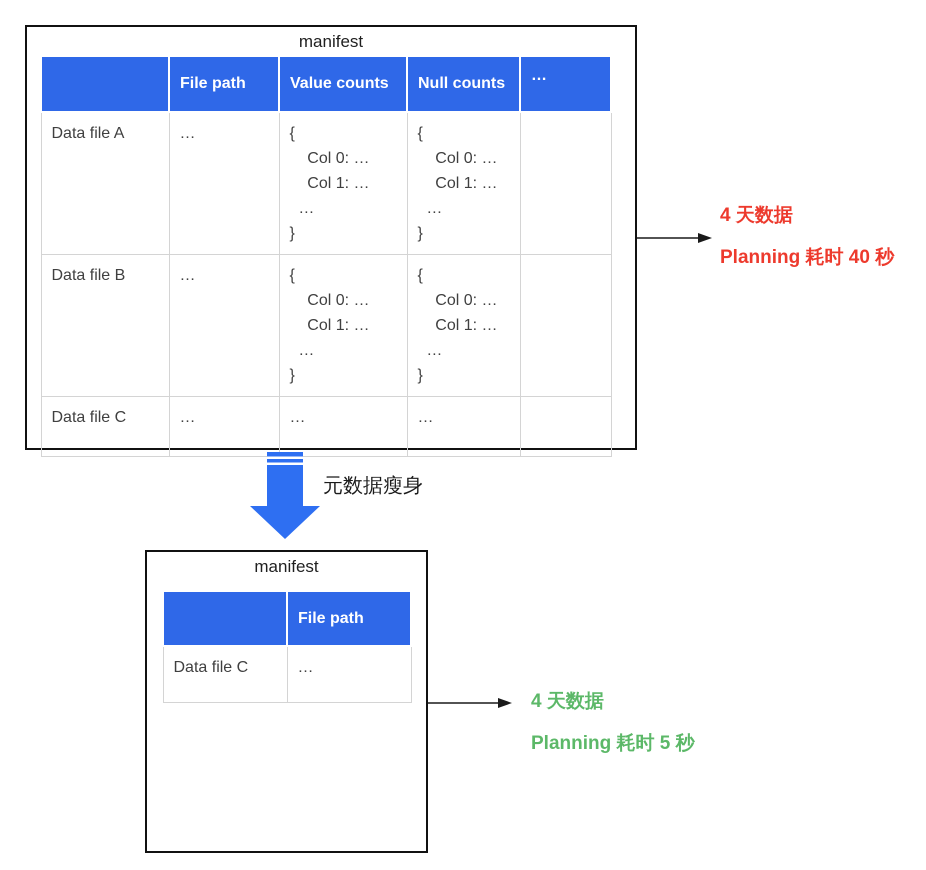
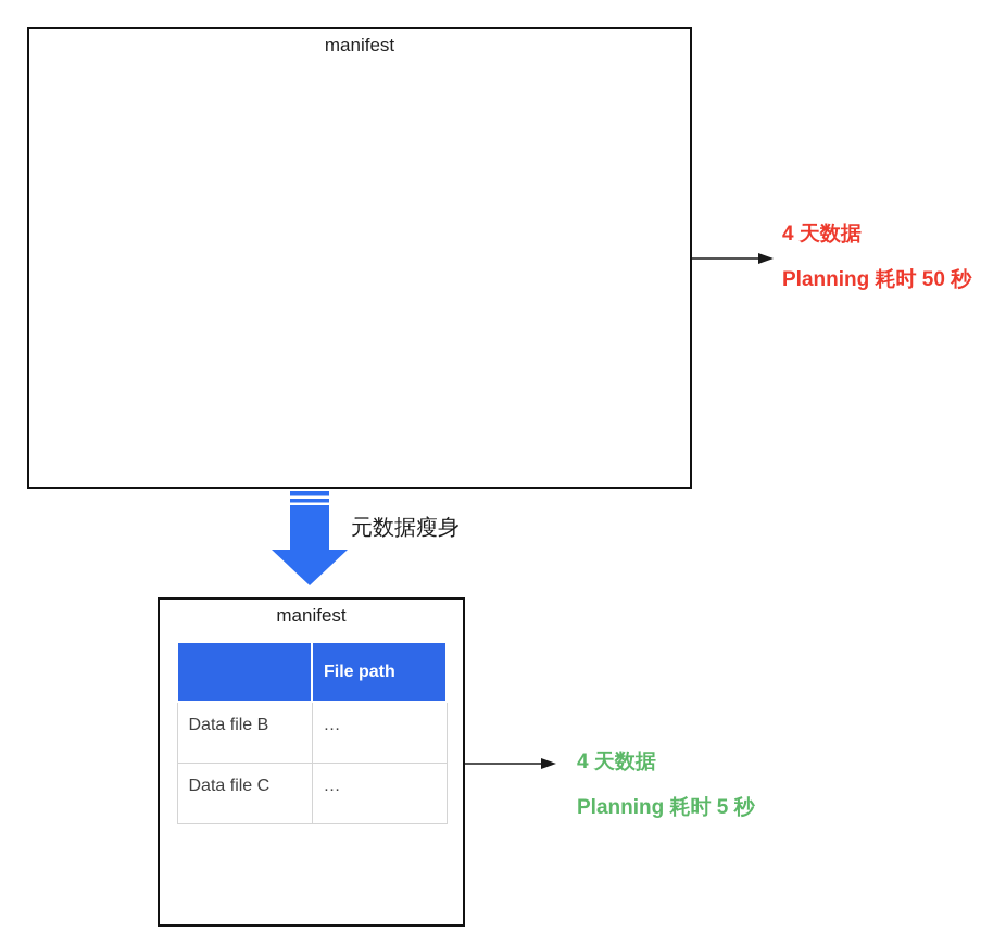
  manifest
- 	File path	Value counts	Null counts	…
- Data file A	…	{ Col 0: … Col 1: … … }	{ Col 0: … Col 1: … … }
- Data file B	…	{ Col 0: … Col 1: … … }	{ Col 0: … Col 1: … … }
- Data file C	…	…	…
  4 天数据
- Planning 耗时 40 秒
+ Planning 耗时 50 秒
  元数据瘦身
  manifest
  	File path
+ Data file B	…
  Data file C	…
  4 天数据
  Planning 耗时 5 秒
